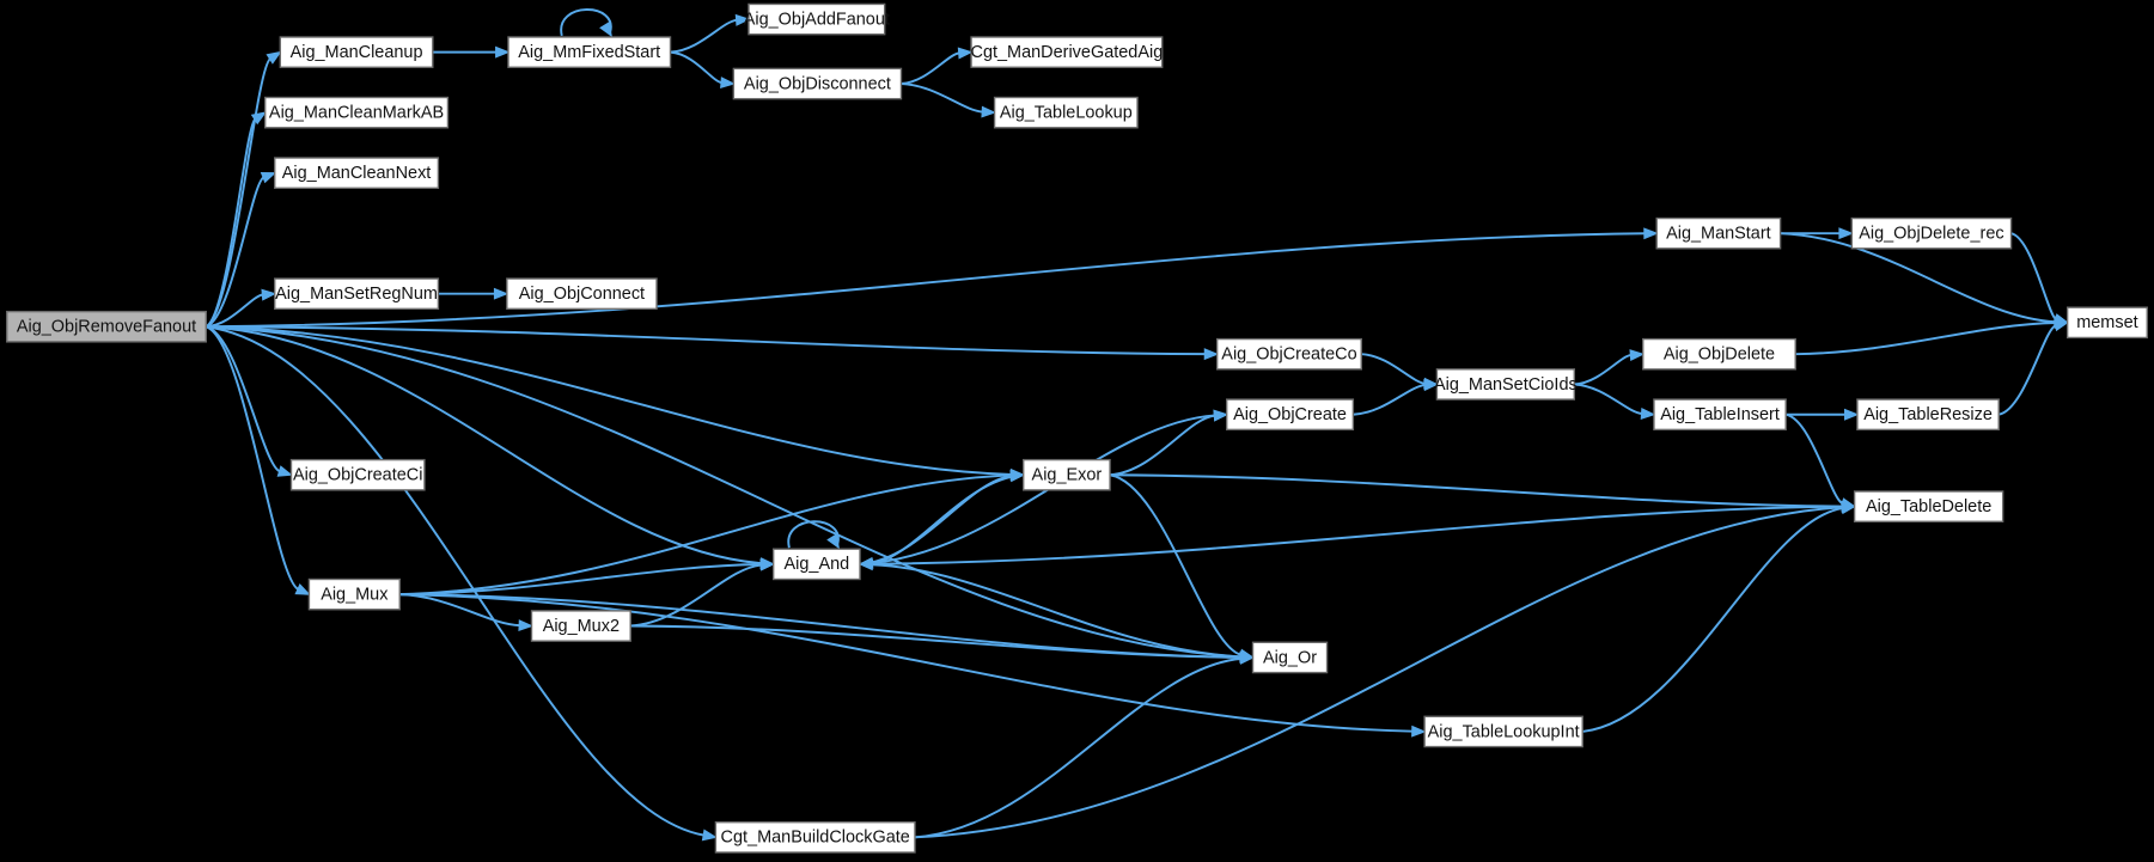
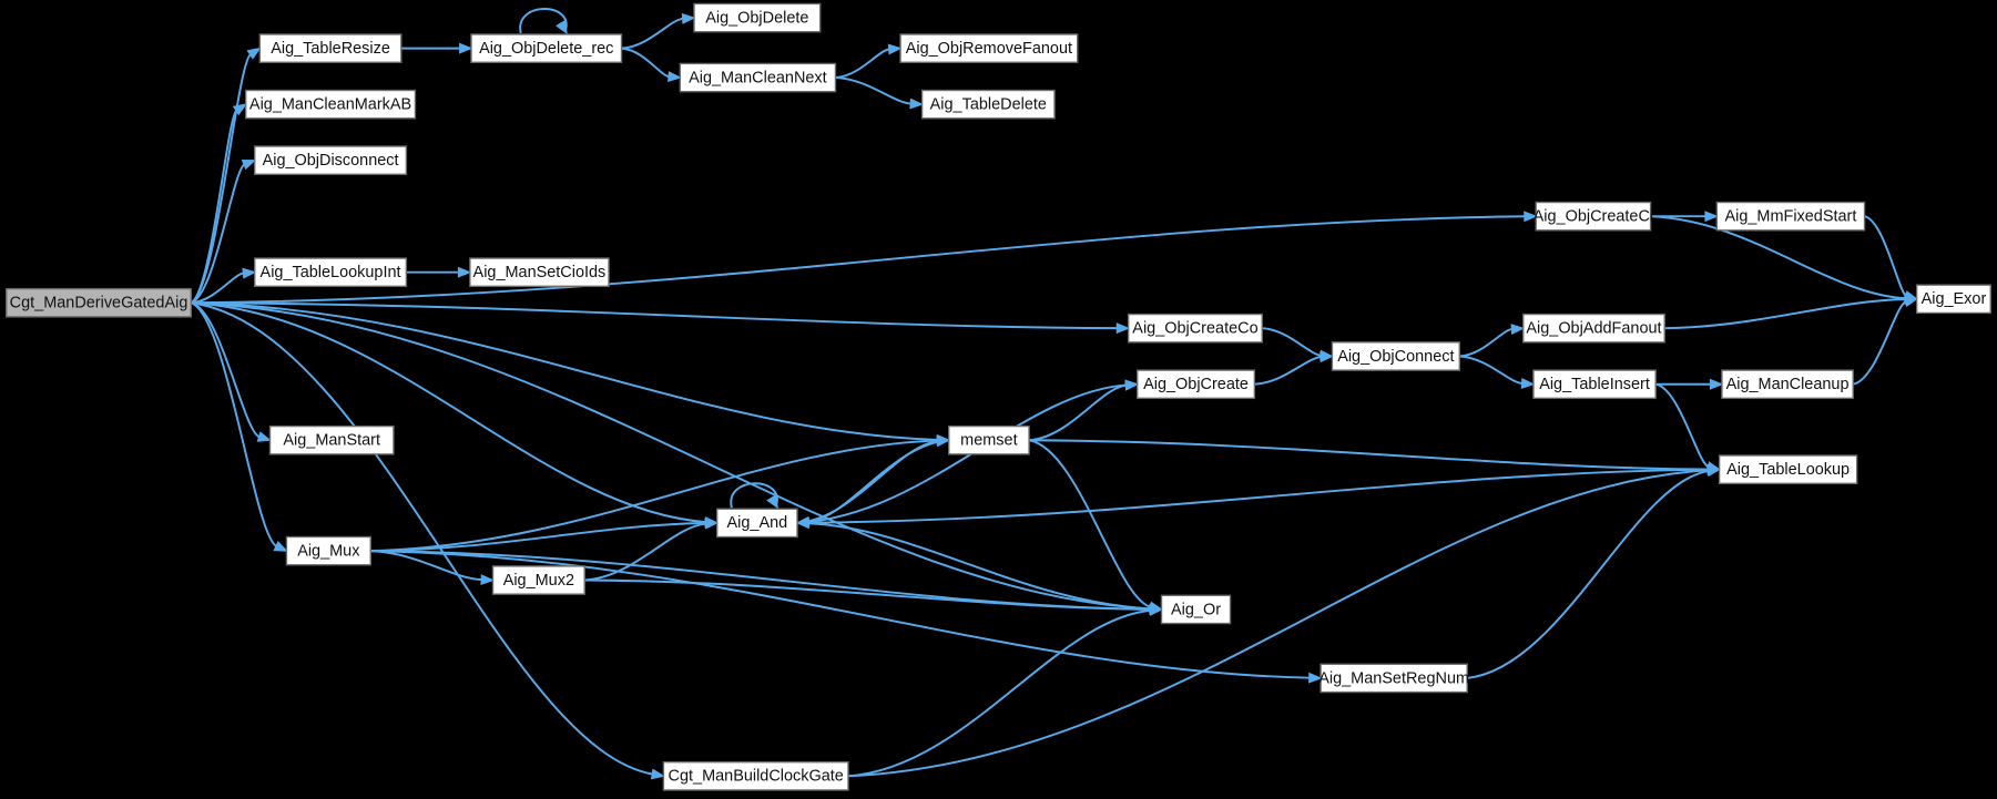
- Aig_ObjRemoveFanout
+ Cgt_ManDeriveGatedAig
- Aig_ManCleanup
+ Aig_TableResize
- Aig_MmFixedStart
+ Aig_ObjDelete_rec
- Aig_ObjAddFanout
+ Aig_ObjDelete
- Aig_ObjDisconnect
+ Aig_ManCleanNext
- Cgt_ManDeriveGatedAig
+ Aig_ObjRemoveFanout
- Aig_TableLookup
+ Aig_TableDelete
  Aig_ManCleanMarkAB
- Aig_ManCleanNext
+ Aig_ObjDisconnect
- Aig_ManStart
+ Aig_ObjCreateCi
- Aig_ObjDelete_rec
+ Aig_MmFixedStart
- memset
+ Aig_Exor
- Aig_ManSetRegNum
+ Aig_TableLookupInt
- Aig_ObjConnect
+ Aig_ManSetCioIds
  Aig_ObjCreateCo
- Aig_ManSetCioIds
+ Aig_ObjConnect
- Aig_ObjDelete
+ Aig_ObjAddFanout
  Aig_TableInsert
- Aig_TableResize
+ Aig_ManCleanup
  Aig_ObjCreate
- Aig_ObjCreateCi
+ Aig_ManStart
- Aig_Exor
+ memset
- Aig_TableDelete
+ Aig_TableLookup
  Aig_And
  Aig_Mux
  Aig_Mux2
  Aig_Or
- Aig_TableLookupInt
+ Aig_ManSetRegNum
  Cgt_ManBuildClockGate
